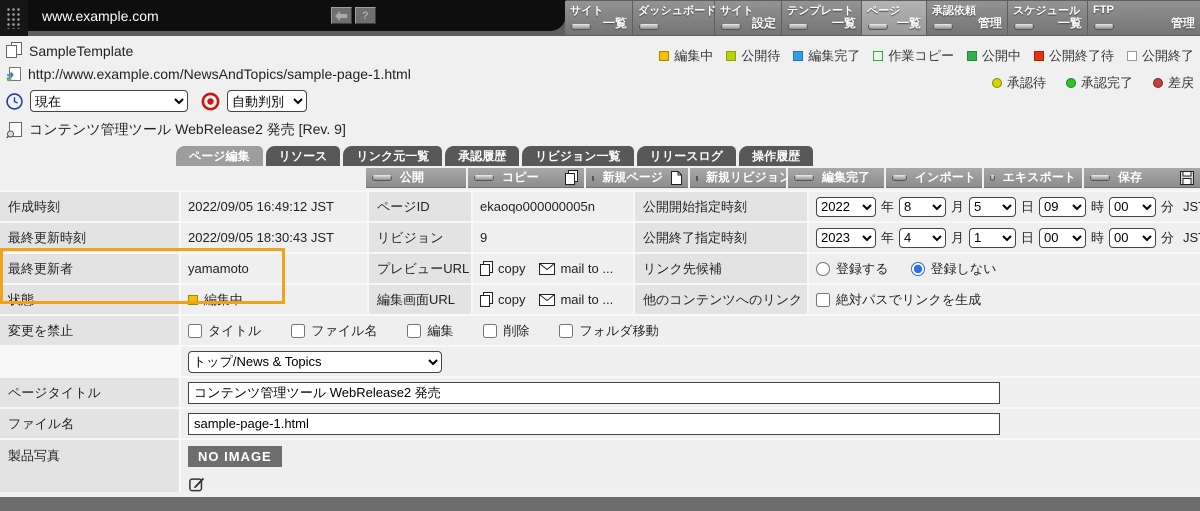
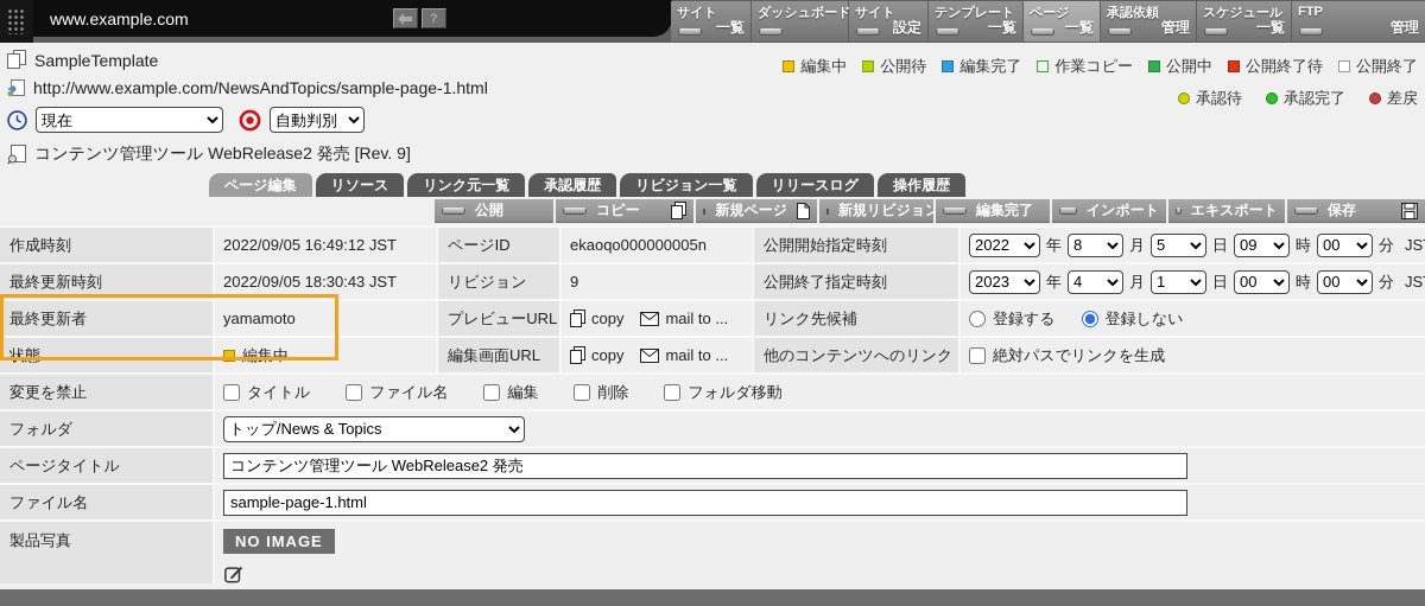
  www.example.com
  ?
  サイト
  一覧
  ダッシュボード
  サイト
  設定
  テンプレート
  一覧
  ページ
  一覧
  承認依頼
  管理
  スケジュール
  一覧
  FTP
  管理
  SampleTemplate
  http://www.example.com/NewsAndTopics/sample-page-1.html
  現在
  自動判別
  コンテンツ管理ツール WebRelease2 発売 [Rev. 9]
  編集中
  公開待
  編集完了
  作業コピー
  公開中
  公開終了待
  公開終了
  承認待
  承認完了
  差戻
  ページ編集
  リソース
  リンク元一覧
  承認履歴
  リビジョン一覧
  リリースログ
  操作履歴
  公開
  コピー
  新規ページ
  新規リビジョン
  編集完了
  インポート
  エキスポート
  保存
  作成時刻
  2022/09/05 16:49:12 JST
  ページID
  ekaoqo000000005n
  公開開始指定時刻
  2022
  年
  8
  月
  5
  日
  09
  時
  00
  分
  最終更新時刻
  2022/09/05 18:30:43 JST
  リビジョン
  9
  公開終了指定時刻
  2023
  年
  4
  月
  1
  日
  00
  時
  00
  分
  最終更新者
  yamamoto
  プレビューURL
  copy
  mail to ...
  リンク先候補
  登録する
  登録しない
  状態
  編集中
  編集画面URL
  copy
  mail to ...
  他のコンテンツへのリンク
  絶対パスでリンクを生成
  変更を禁止
  タイトル
  ファイル名
  編集
  削除
  フォルダ移動
+ フォルダ
  トップ/News & Topics
  ページタイトル
  コンテンツ管理ツール WebRelease2 発売
  ファイル名
  sample-page-1.html
  製品写真
  NO IMAGE
